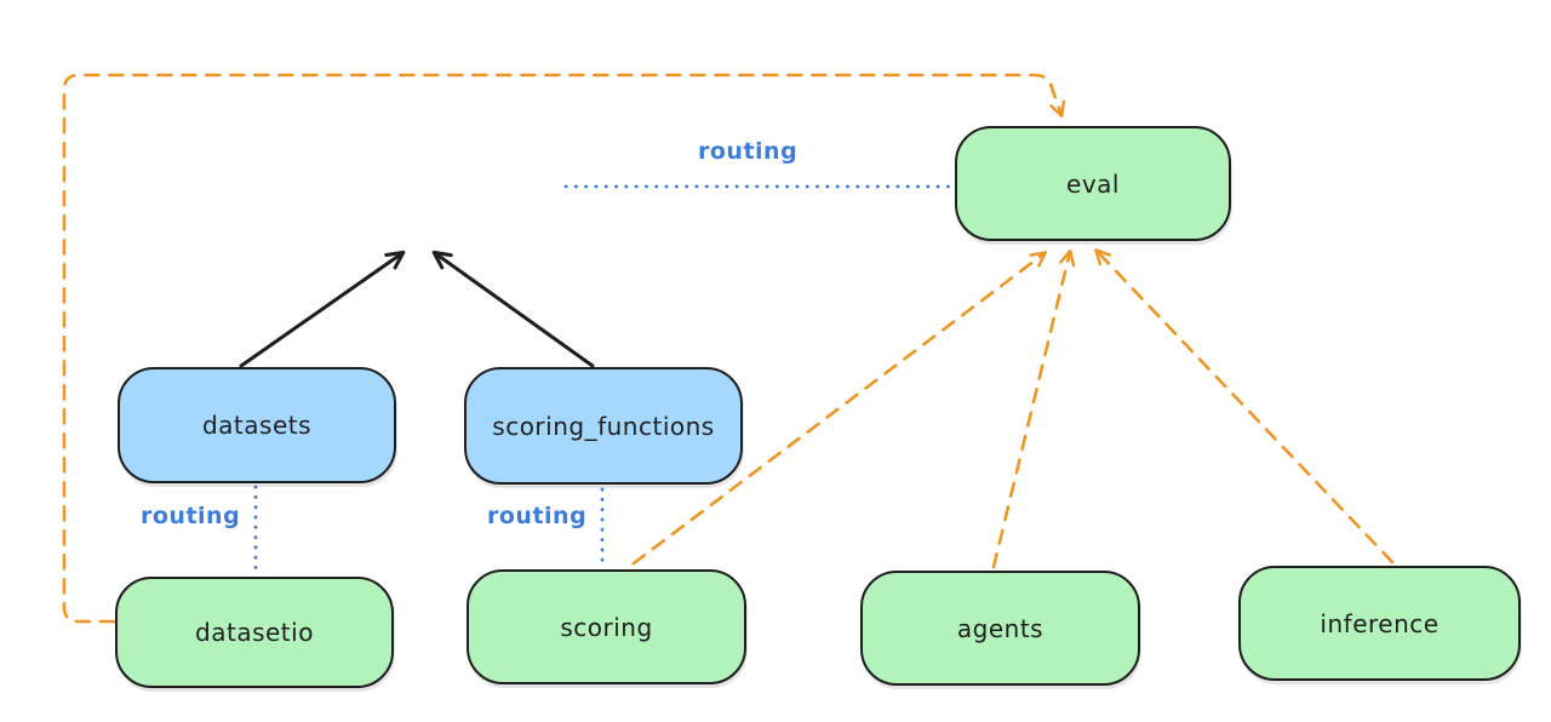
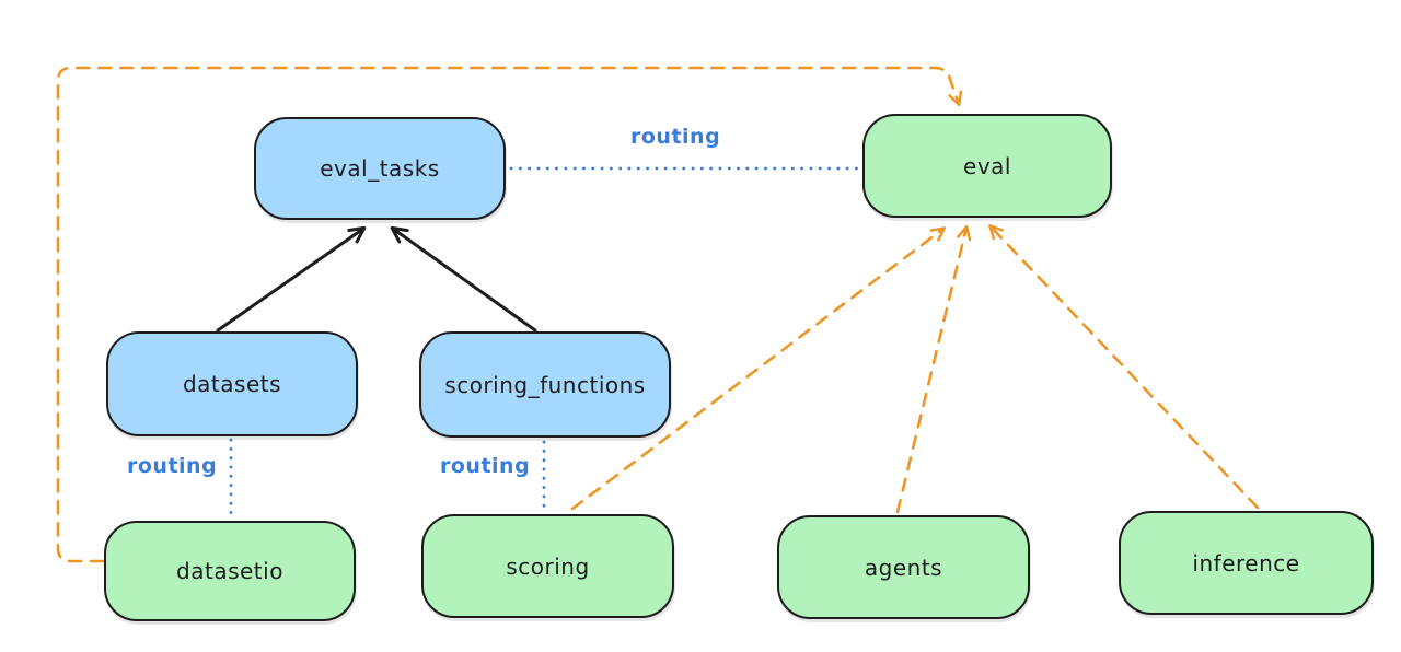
+ eval_tasks
  eval
  datasets
  scoring_functions
  datasetio
  scoring
  agents
  inference
  routing
  routing
  routing
